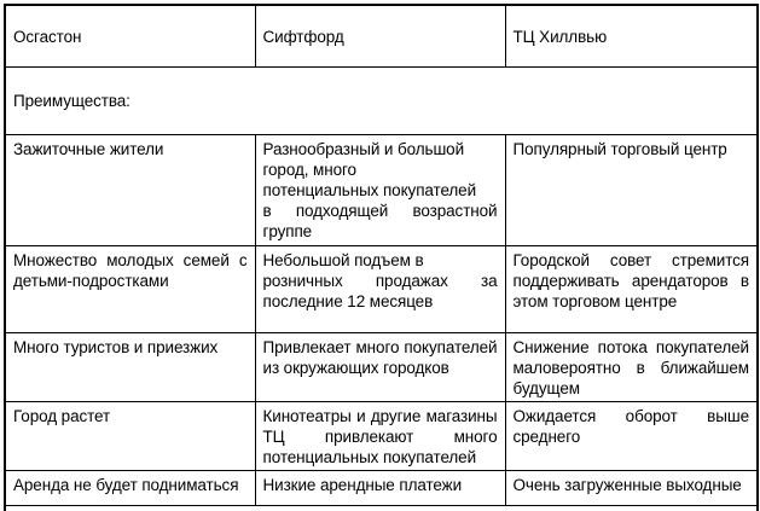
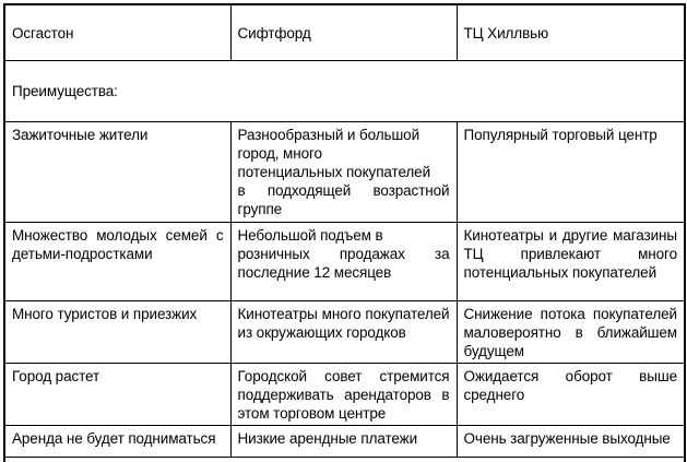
  Осгастон	Сифтфорд	ТЦ Хиллвью
  Преимущества:
  Зажиточные жители	Разнообразный и большой город, много потенциальных покупателей в подходящей возрастной группе	Популярный торговый центр
- Множество молодых семей с детьми-подростками	Небольшой подъем в розничных продажах за последние 12 месяцев	Городской совет стремится поддерживать арендаторов в этом торговом центре
+ Множество молодых семей с детьми-подростками	Небольшой подъем в розничных продажах за последние 12 месяцев	Кинотеатры и другие магазины ТЦ привлекают много потенциальных покупателей
- Много туристов и приезжих	Привлекает много покупателей из окружающих городков	Снижение потока покупателей маловероятно в ближайшем будущем
+ Много туристов и приезжих	Кинотеатры много покупателей из окружающих городков	Снижение потока покупателей маловероятно в ближайшем будущем
- Город растет	Кинотеатры и другие магазины ТЦ привлекают много потенциальных покупателей	Ожидается оборот выше среднего
+ Город растет	Городской совет стремится поддерживать арендаторов в этом торговом центре	Ожидается оборот выше среднего
  Аренда не будет подниматься	Низкие арендные платежи	Очень загруженные выходные
